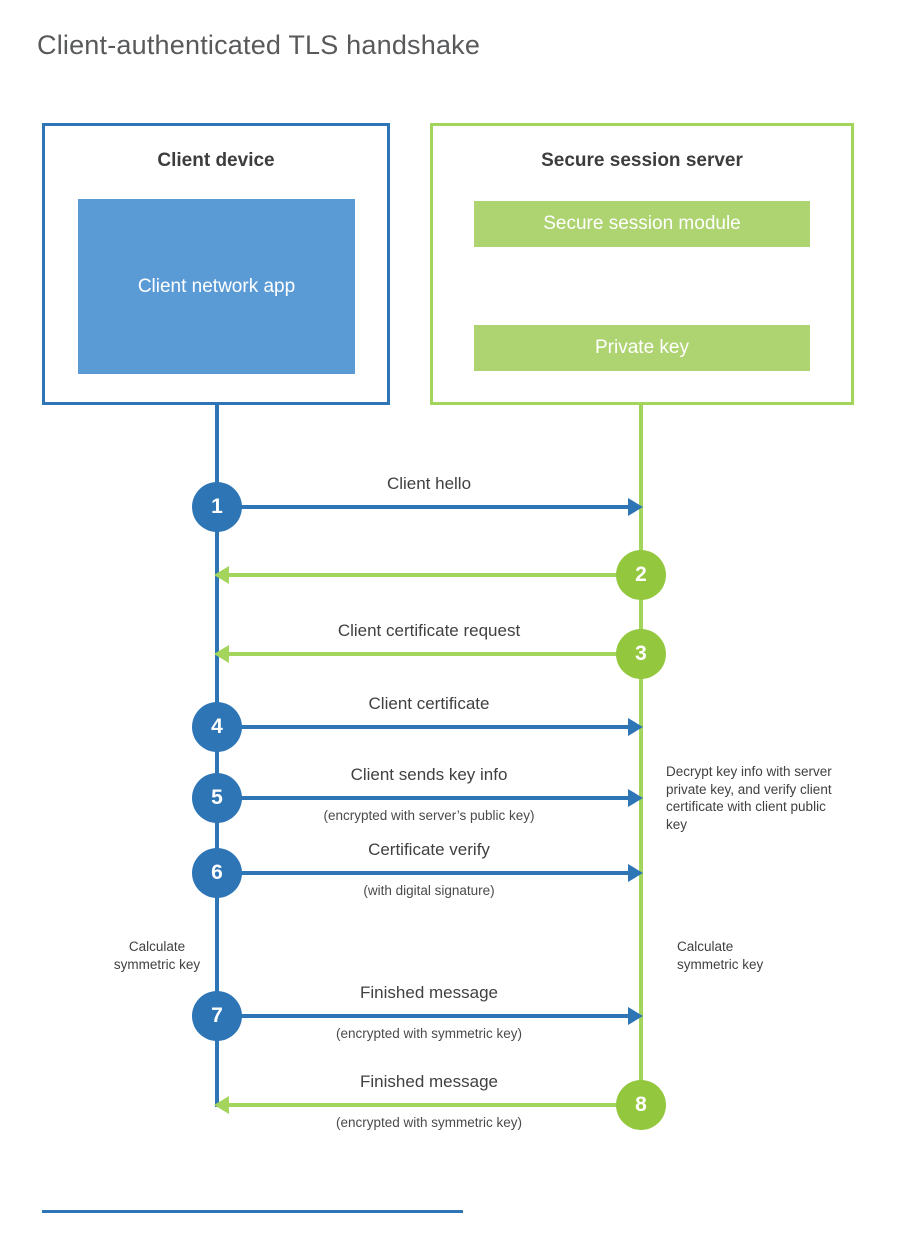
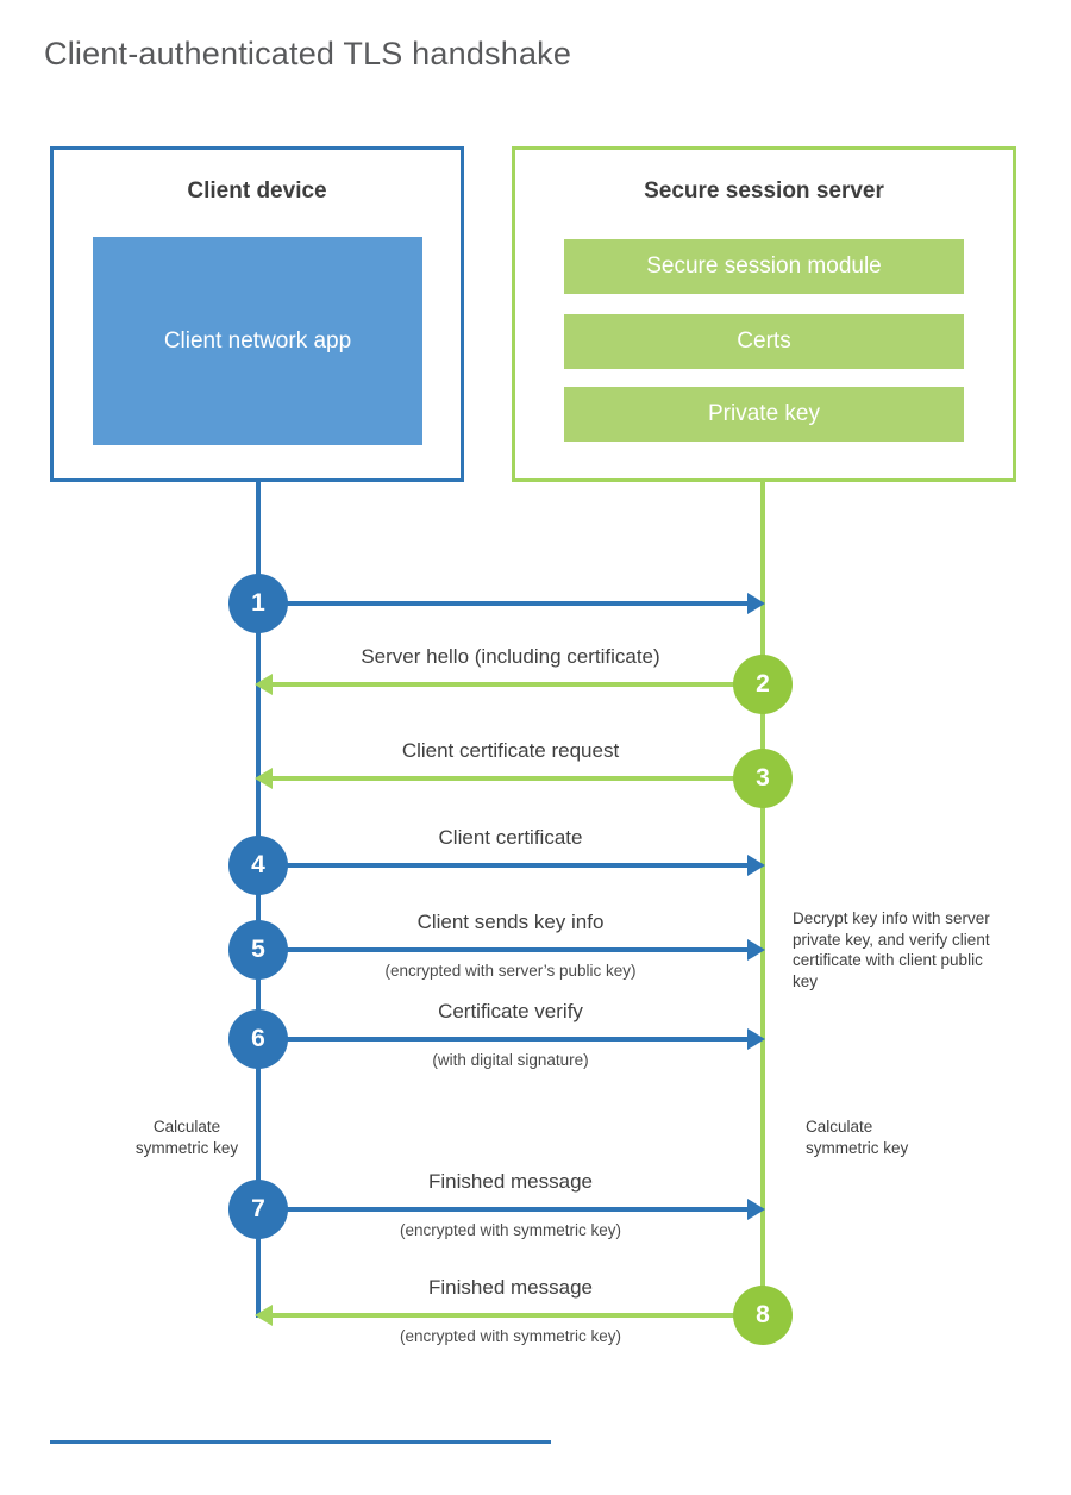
  Client-authenticated TLS handshake
  Client device
  Client network app
  Secure session server
  Secure session module
+ Certs
  Private key
- Client hello
  1
+ Server hello (including certificate)
  2
  Client certificate request
  3
  Client certificate
  4
  Client sends key info
  5
  (encrypted with server’s public key)
  Certificate verify
  6
  (with digital signature)
  Decrypt key info with server private key, and verify client certificate with client public key
  Calculate symmetric key
  Calculate symmetric key
  Finished message
  7
  (encrypted with symmetric key)
  Finished message
  8
  (encrypted with symmetric key)
